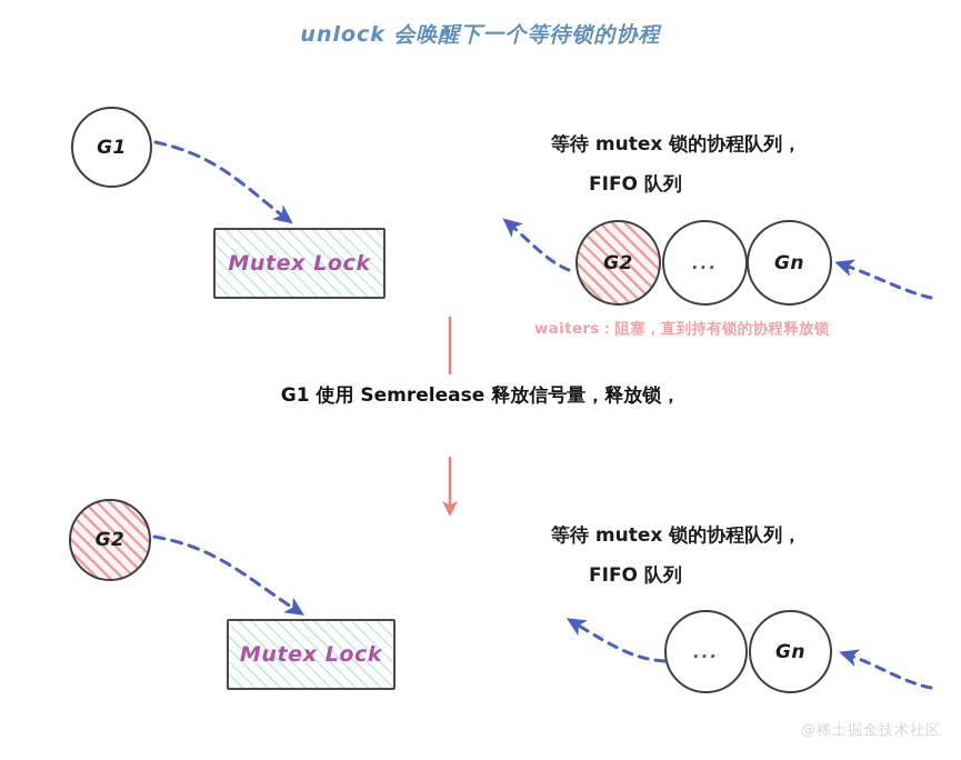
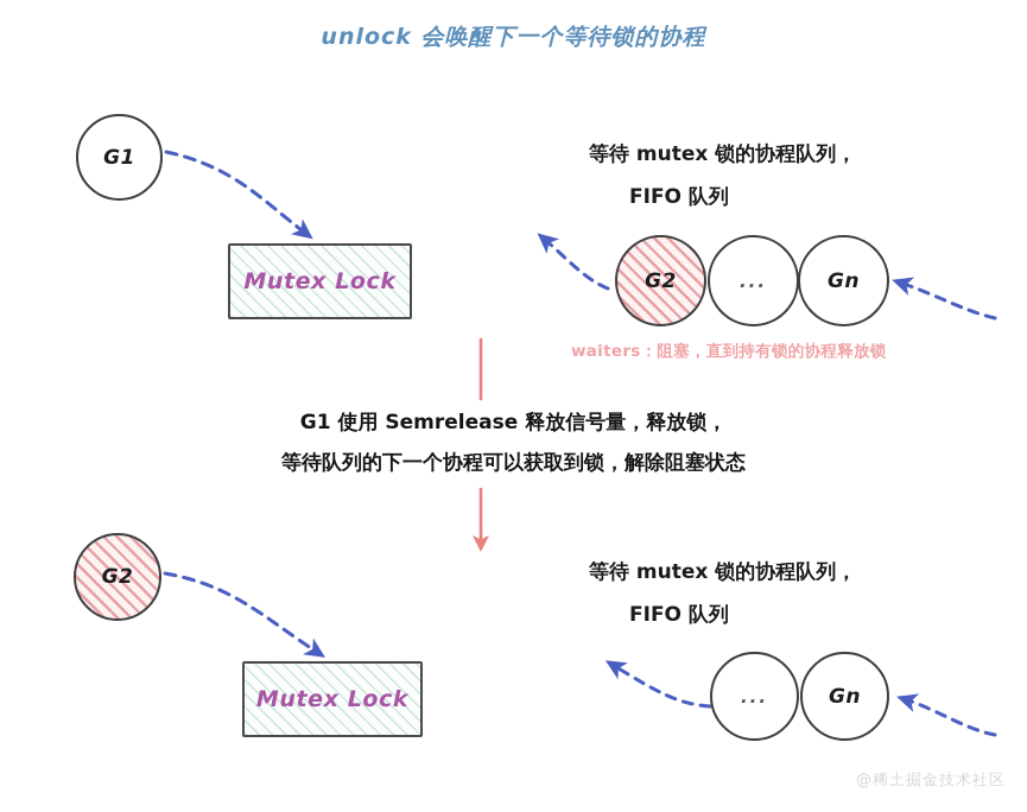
  unlock 会唤醒下一个等待锁的协程
  G1
  Mutex Lock
  等待 mutex 锁的协程队列，
  FIFO 队列
  G2
  ...
  Gn
  waiters：阻塞，直到持有锁的协程释放锁
  G1 使用 Semrelease 释放信号量，释放锁，
+ 等待队列的下一个协程可以获取到锁，解除阻塞状态
  G2
  Mutex Lock
  等待 mutex 锁的协程队列，
  FIFO 队列
  ...
  Gn
  @稀土掘金技术社区
